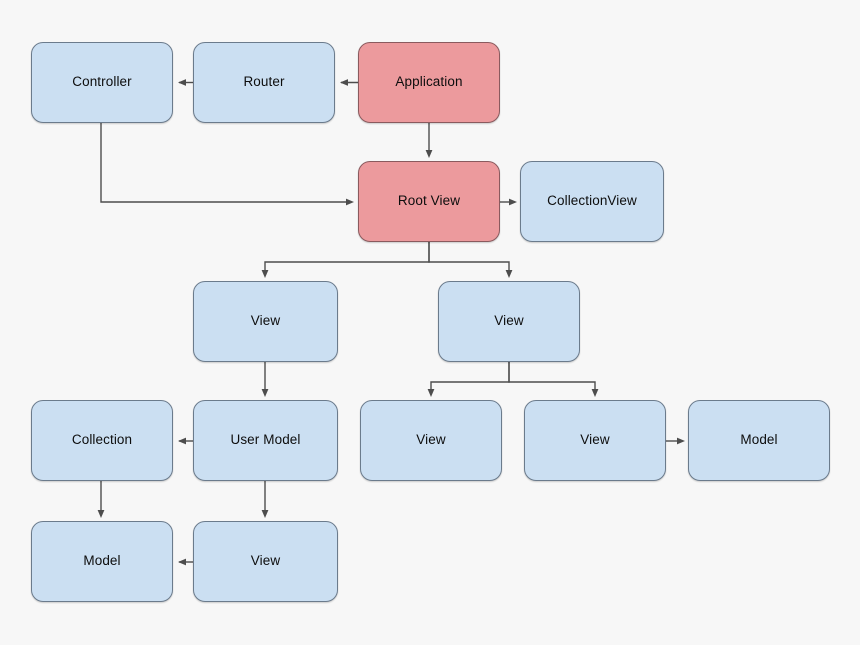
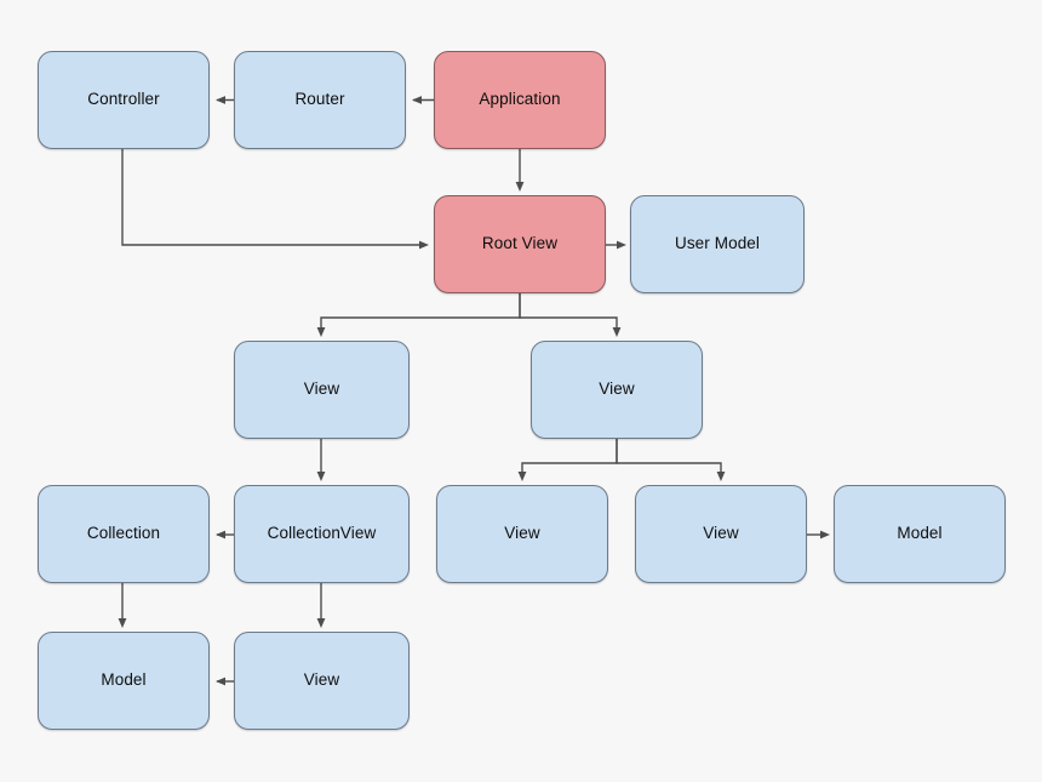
  Controller
  Router
  Application
  Root View
- CollectionView
+ User Model
  View
  View
  Collection
- User Model
+ CollectionView
  View
  View
  Model
  Model
  View
